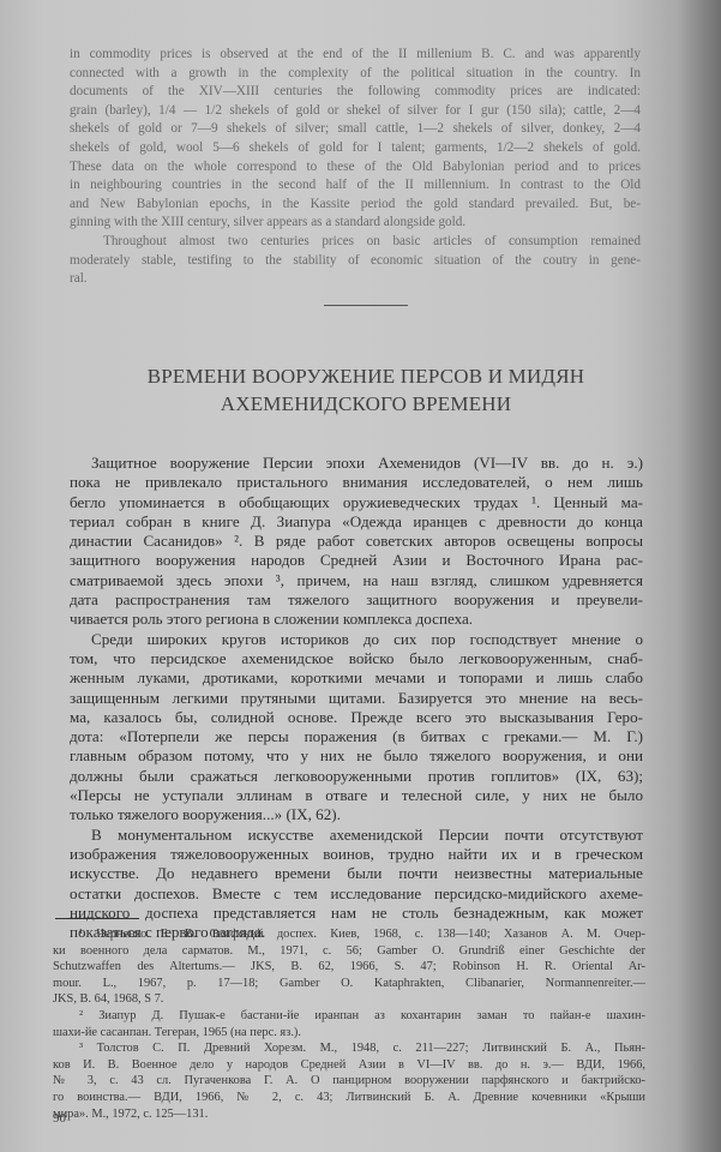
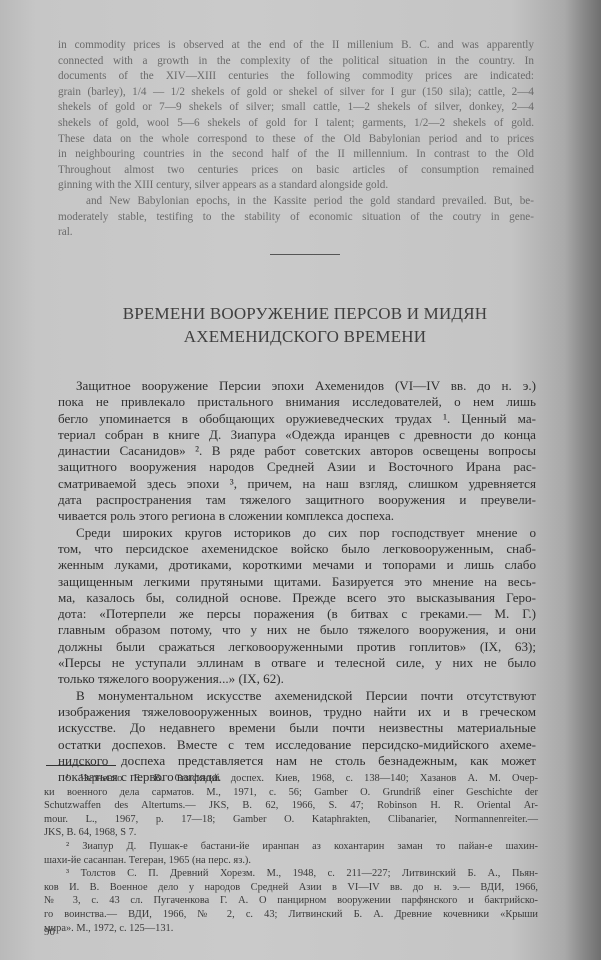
  in commodity prices is observed at the end of the II millenium B. C. and was apparently
  connected with a growth in the complexity of the political situation in the country. In
  documents of the XIV—XIII centuries the following commodity prices are indicated:
  grain (barley), 1/4 — 1/2 shekels of gold or shekel of silver for I gur (150 sila); cattle, 2—4
  shekels of gold or 7—9 shekels of silver; small cattle, 1—2 shekels of silver, donkey, 2—4
  shekels of gold, wool 5—6 shekels of gold for I talent; garments, 1/2—2 shekels of gold.
  These data on the whole correspond to these of the Old Babylonian period and to prices
  in neighbouring countries in the second half of the II millennium. In contrast to the Old
- and New Babylonian epochs, in the Kassite period the gold standard prevailed. But, be-
+ Throughout almost two centuries prices on basic articles of consumption remained
  ginning with the XIII century, silver appears as a standard alongside gold.
- Throughout almost two centuries prices on basic articles of consumption remained
+ and New Babylonian epochs, in the Kassite period the gold standard prevailed. But, be-
  moderately stable, testifing to the stability of economic situation of the coutry in gene-
  ral.
  ВРЕМЕНИ ВООРУЖЕНИЕ ПЕРСОВ И МИДЯН
  АХЕМЕНИДСКОГО ВРЕМЕНИ
  Защитное вооружение Персии эпохи Ахеменидов (VI—IV вв. до н. э.)
  пока не привлекало пристального внимания исследователей, о нем лишь
  бегло упоминается в обобщающих оружиеведческих трудах ¹. Ценный ма-
  териал собран в книге Д. Зиапура «Одежда иранцев с древности до конца
  династии Сасанидов» ². В ряде работ советских авторов освещены вопросы
  защитного вооружения народов Средней Азии и Восточного Ирана рас-
  сматриваемой здесь эпохи ³, причем, на наш взгляд, слишком удревняется
  дата распространения там тяжелого защитного вооружения и преувели-
  чивается роль этого региона в сложении комплекса доспеха.
  Среди широких кругов историков до сих пор господствует мнение о
  том, что персидское ахеменидское войско было легковооруженным, снаб-
  женным луками, дротиками, короткими мечами и топорами и лишь слабо
  защищенным легкими прутяными щитами. Базируется это мнение на весь-
  ма, казалось бы, солидной основе. Прежде всего это высказывания Геро-
  дота: «Потерпели же персы поражения (в битвах с греками.— М. Г.)
  главным образом потому, что у них не было тяжелого вооружения, и они
  должны были сражаться легковооруженными против гоплитов» (IX, 63);
  «Персы не уступали эллинам в отваге и телесной силе, у них не было
  только тяжелого вооружения...» (IX, 62).
  В монументальном искусстве ахеменидской Персии почти отсутствуют
  изображения тяжеловооруженных воинов, трудно найти их и в греческом
  искусстве. До недавнего времени были почти неизвестны материальные
  остатки доспехов. Вместе с тем исследование персидско-мидийского ахеме-
  нидского доспеха представляется нам не столь безнадежным, как может
  показаться с первого взгляда.
  ¹ Черненко Е. В. Скифский доспех. Киев, 1968, с. 138—140; Хазанов А. М. Очер-
  ки военного дела сарматов. М., 1971, с. 56; Gamber O. Grundriß einer Geschichte der
  Schutzwaffen des Altertums.— JKS, B. 62, 1966, S. 47; Robinson H. R. Oriental Ar-
  mour. L., 1967, p. 17—18; Gamber O. Kataphrakten, Clibanarier, Normannenreiter.—
  JKS, B. 64, 1968, S 7.
  ² Зиапур Д. Пушак-е бастани-йе иранпан аз кохантарин заман то пайан-е шахин-
  шахи-йе сасанпан. Тегеран, 1965 (на перс. яз.).
  ³ Толстов С. П. Древний Хорезм. М., 1948, с. 211—227; Литвинский Б. А., Пьян-
  ков И. В. Военное дело у народов Средней Азии в VI—IV вв. до н. э.— ВДИ, 1966,
  № 3, с. 43 сл. Пугаченкова Г. А. О панцирном вооружении парфянского и бактрийско-
  го воинства.— ВДИ, 1966, № 2, с. 43; Литвинский Б. А. Древние кочевники «Крыши
  мира». М., 1972, с. 125—131.
  90
